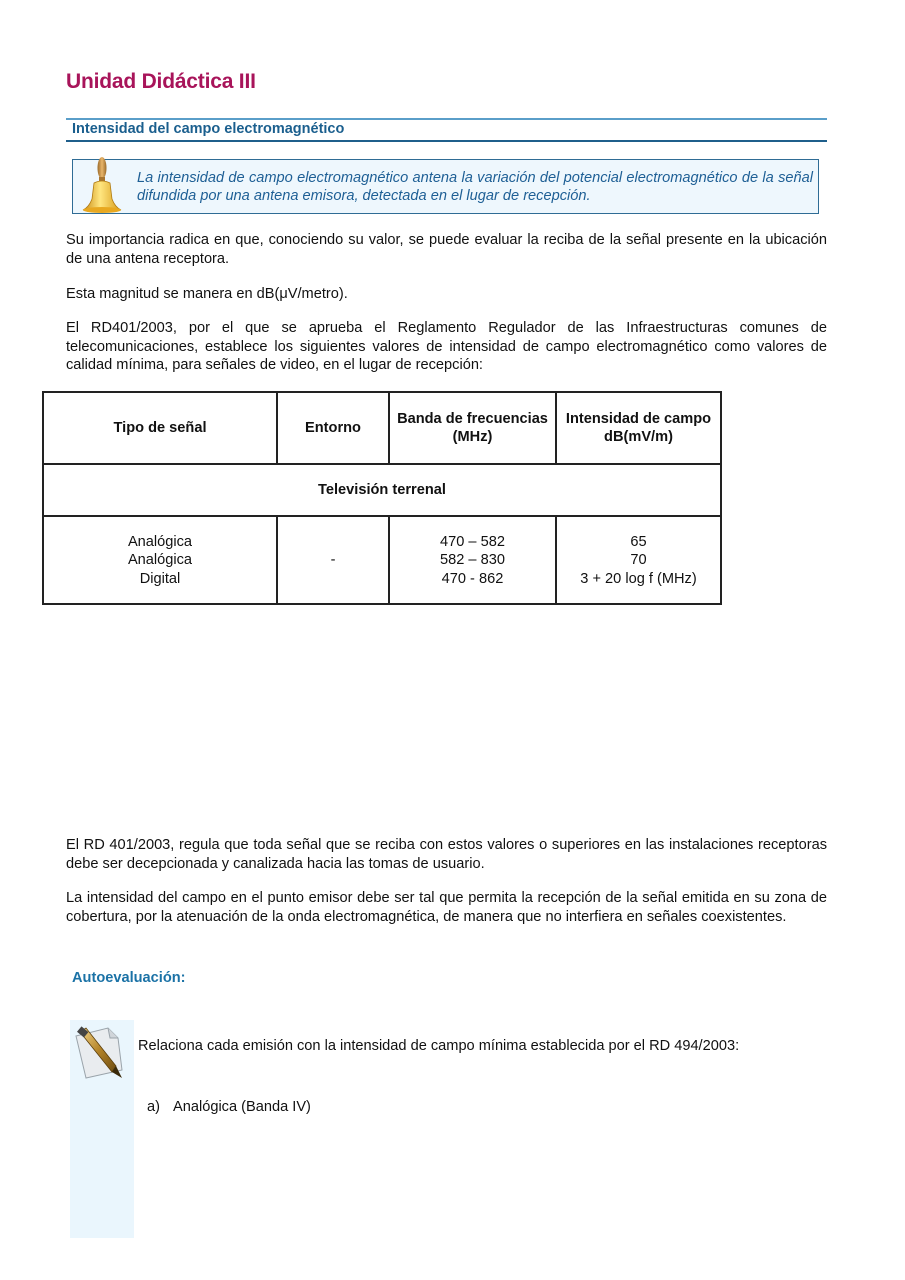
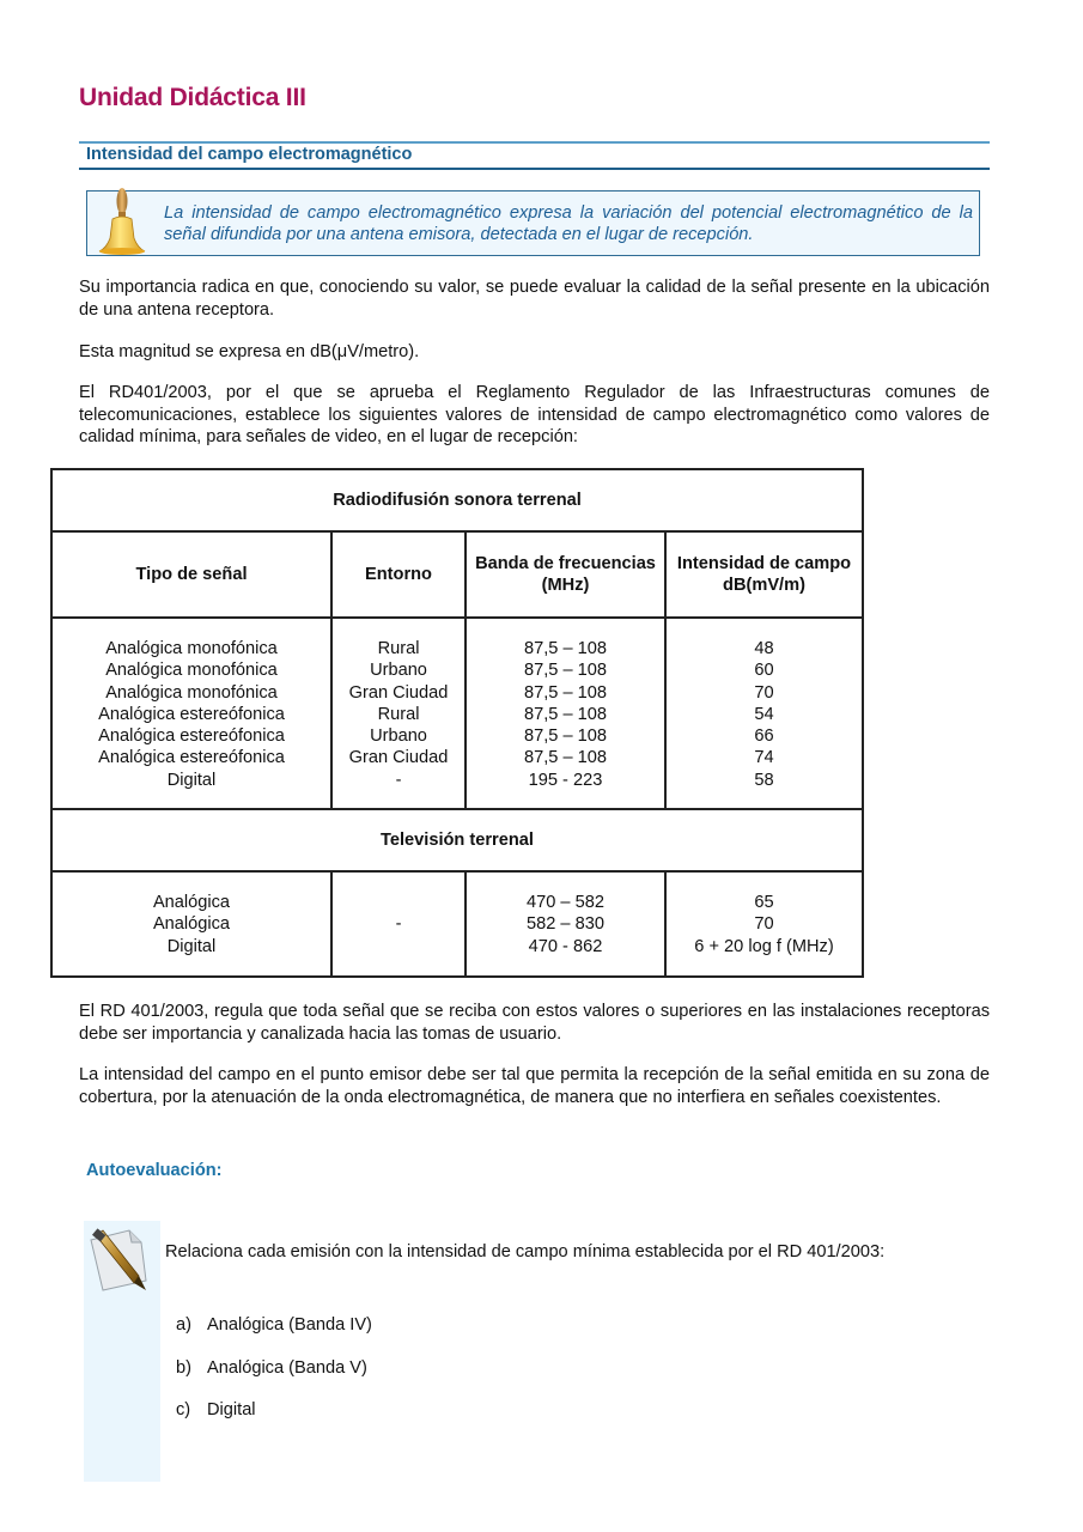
  Unidad Didáctica III
  Intensidad del campo electromagnético
- La intensidad de campo electromagnético antena la variación del potencial electromagnético de la señal difundida por una antena emisora, detectada en el lugar de recepción.
+ La intensidad de campo electromagnético expresa la variación del potencial electromagnético de la señal difundida por una antena emisora, detectada en el lugar de recepción.
- Su importancia radica en que, conociendo su valor, se puede evaluar la reciba de la señal presente en la ubicación de una antena receptora.
+ Su importancia radica en que, conociendo su valor, se puede evaluar la calidad de la señal presente en la ubicación de una antena receptora.
- Esta magnitud se manera en dB(μV/metro).
+ Esta magnitud se expresa en dB(μV/metro).
  El RD401/2003, por el que se aprueba el Reglamento Regulador de las Infraestructuras comunes de telecomunicaciones, establece los siguientes valores de intensidad de campo electromagnético como valores de calidad mínima, para señales de video, en el lugar de recepción:
- El RD 401/2003, regula que toda señal que se reciba con estos valores o superiores en las instalaciones receptoras debe ser decepcionada y canalizada hacia las tomas de usuario.
+ El RD 401/2003, regula que toda señal que se reciba con estos valores o superiores en las instalaciones receptoras debe ser importancia y canalizada hacia las tomas de usuario.
  La intensidad del campo en el punto emisor debe ser tal que permita la recepción de la señal emitida en su zona de cobertura, por la atenuación de la onda electromagnética, de manera que no interfiera en señales coexistentes.
  Autoevaluación:
+ Radiodifusión sonora terrenal
  Tipo de señal	Entorno	Banda de frecuencias (MHz)	Intensidad de campo dB(mV/m)
+ Analógica monofónica Analógica monofónica Analógica monofónica Analógica estereófonica Analógica estereófonica Analógica estereófonica Digital	Rural Urbano Gran Ciudad Rural Urbano Gran Ciudad -	87,5 – 108 87,5 – 108 87,5 – 108 87,5 – 108 87,5 – 108 87,5 – 108 195 - 223	48 60 70 54 66 74 58
  Televisión terrenal
- Analógica Analógica Digital	-	470 – 582 582 – 830 470 - 862	65 70 3 + 20 log f (MHz)
+ Analógica Analógica Digital	-	470 – 582 582 – 830 470 - 862	65 70 6 + 20 log f (MHz)
- Relaciona cada emisión con la intensidad de campo mínima establecida por el RD 494/2003:
+ Relaciona cada emisión con la intensidad de campo mínima establecida por el RD 401/2003:
  a) Analógica (Banda IV)
+ b) Analógica (Banda V)
+ c) Digital
